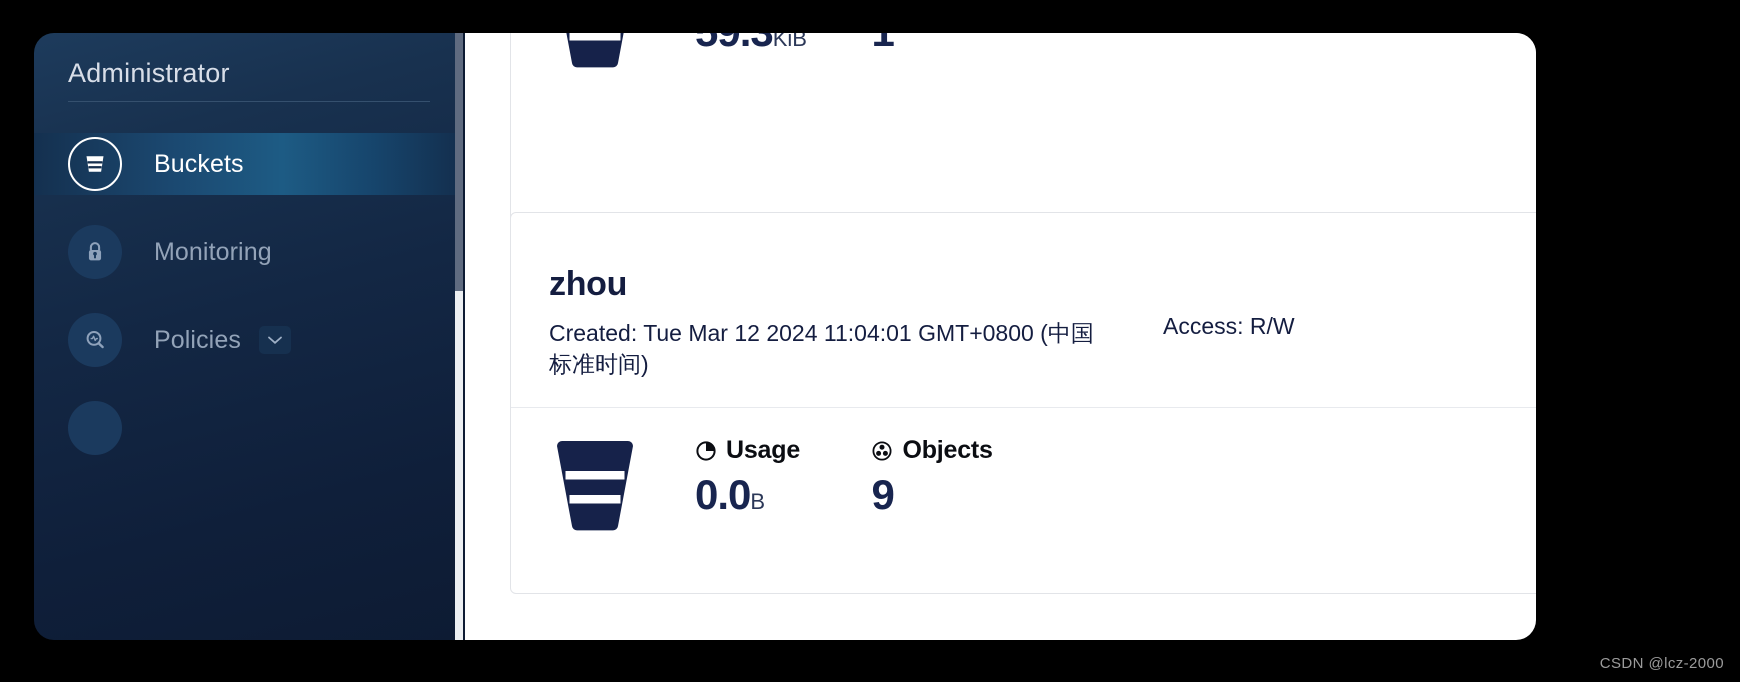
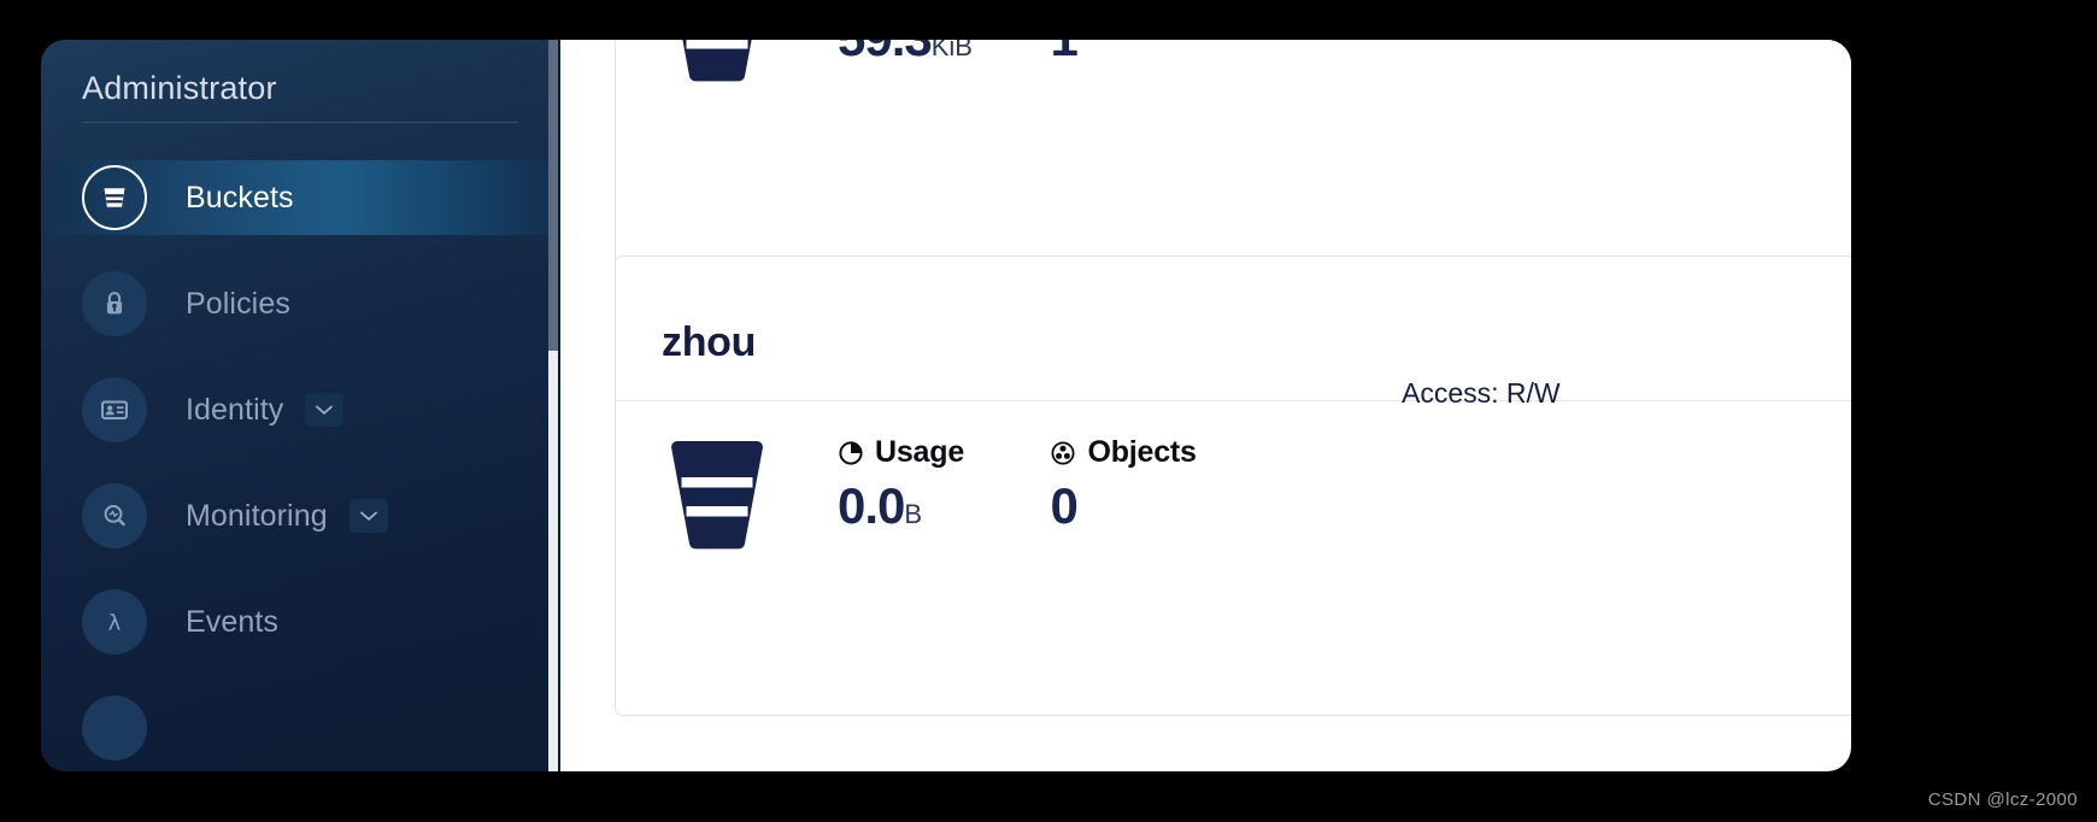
  Administrator
  Buckets
- Monitoring
+ Policies
+ Identity
- Policies
+ Monitoring
+ λ
+ Events
  zhou
- Created: Tue Mar 12 2024 11:04:01 GMT+0800 (中国标准时间)
  Access: R/W
  Usage
  0.0B
  Objects
- 9
+ 0
  CSDN @lcz-2000
